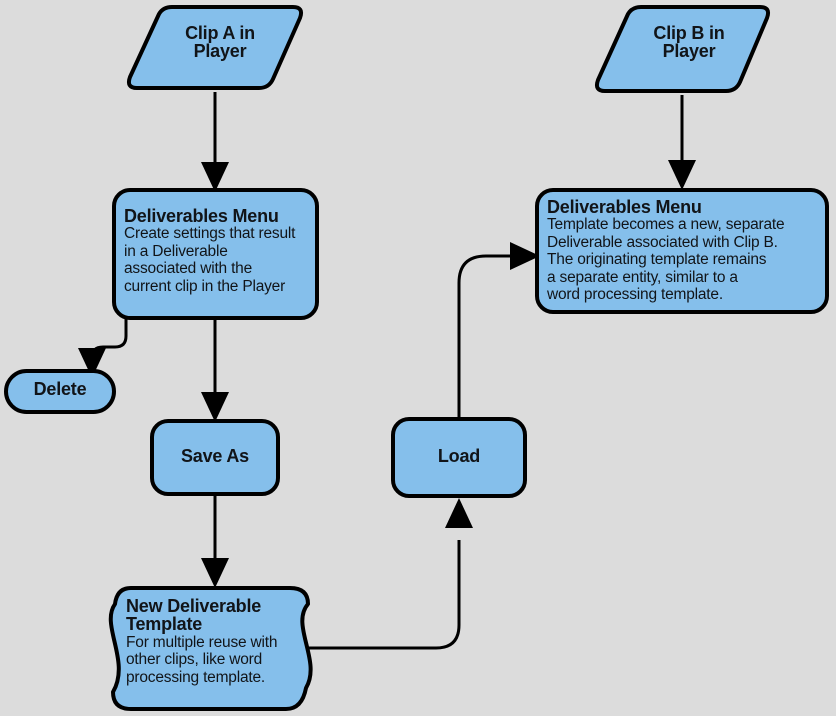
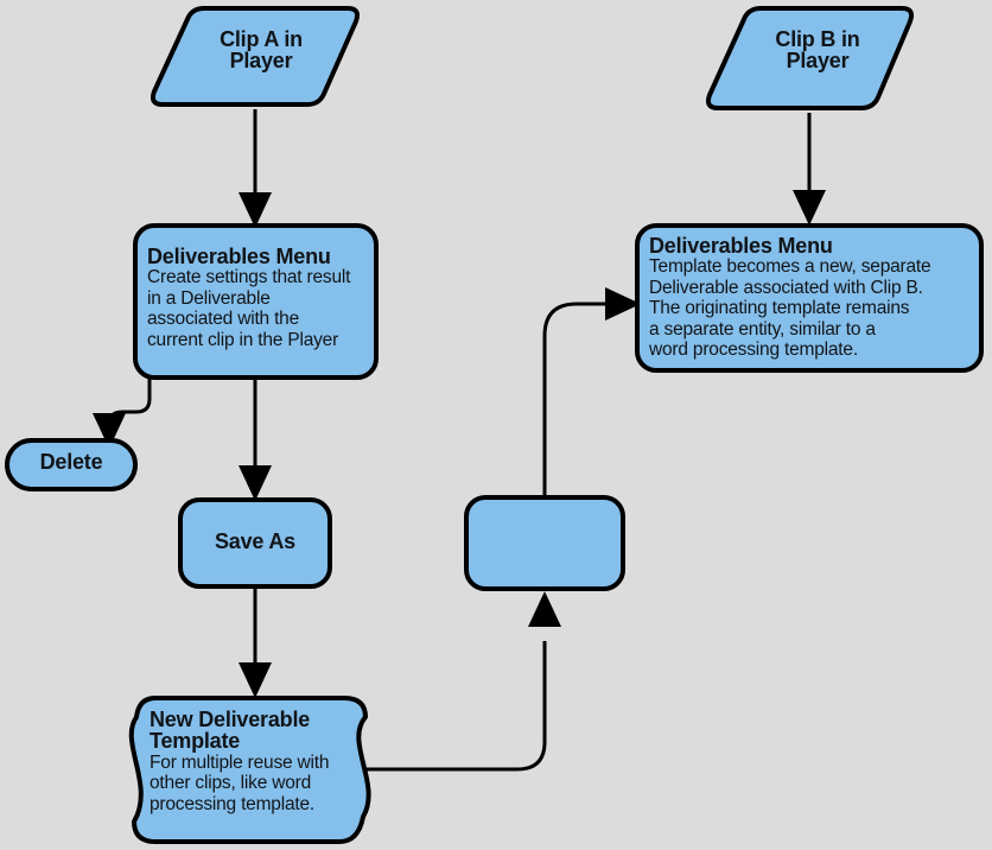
  Clip A in
  Player
  Clip B in
  Player
  Deliverables Menu
  Create settings that result
  in a Deliverable
  associated with the
  current clip in the Player
  Deliverables Menu
  Template becomes a new, separate
  Deliverable associated with Clip B.
  The originating template remains
  a separate entity, similar to a
  word processing template.
  Delete
  Save As
- Load
  New Deliverable
  Template
  For multiple reuse with
  other clips, like word
  processing template.
